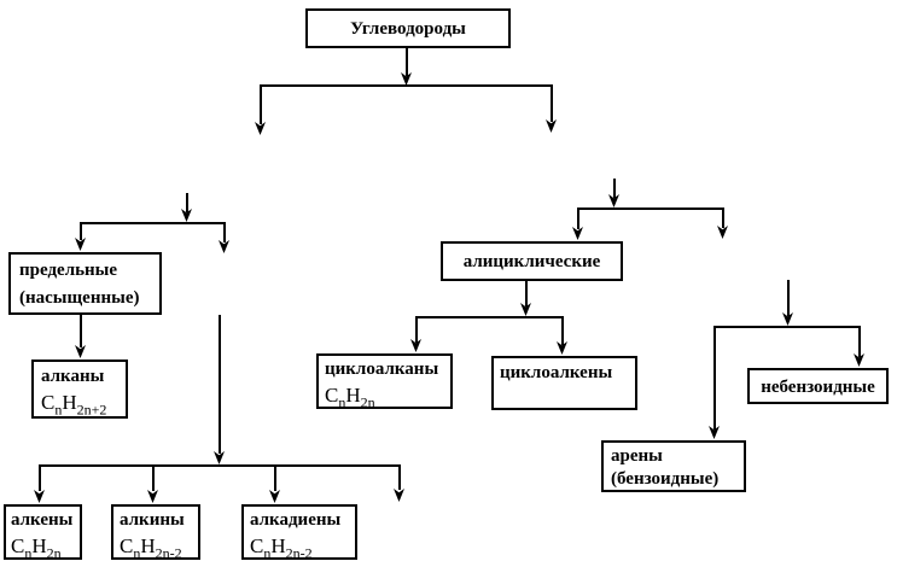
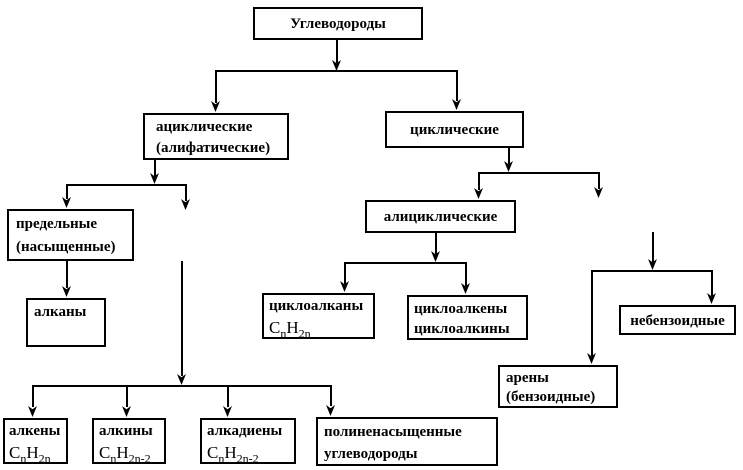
  Углеводороды
+ ациклические
+ (алифатические)
+ циклические
  предельные
  (насыщенные)
  алканы
- CnH2n+2
  алициклические
  циклоалканы
  CnH2n
  циклоалкены
+ циклоалкины
  небензоидные
  арены
  (бензоидные)
  алкены
  CnH2n
  алкины
  CnH2n-2
  алкадиены
  CnH2n-2
+ полиненасыщенные
+ углеводороды
